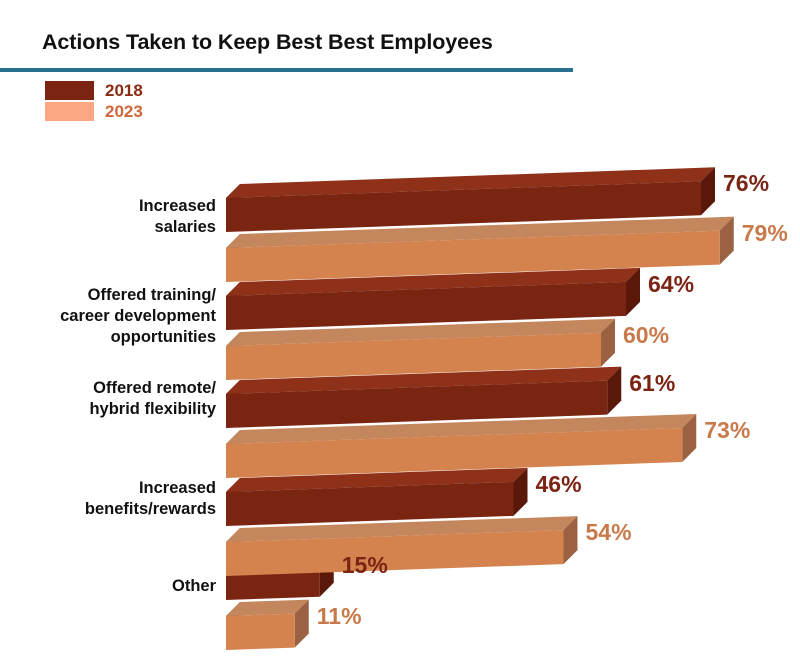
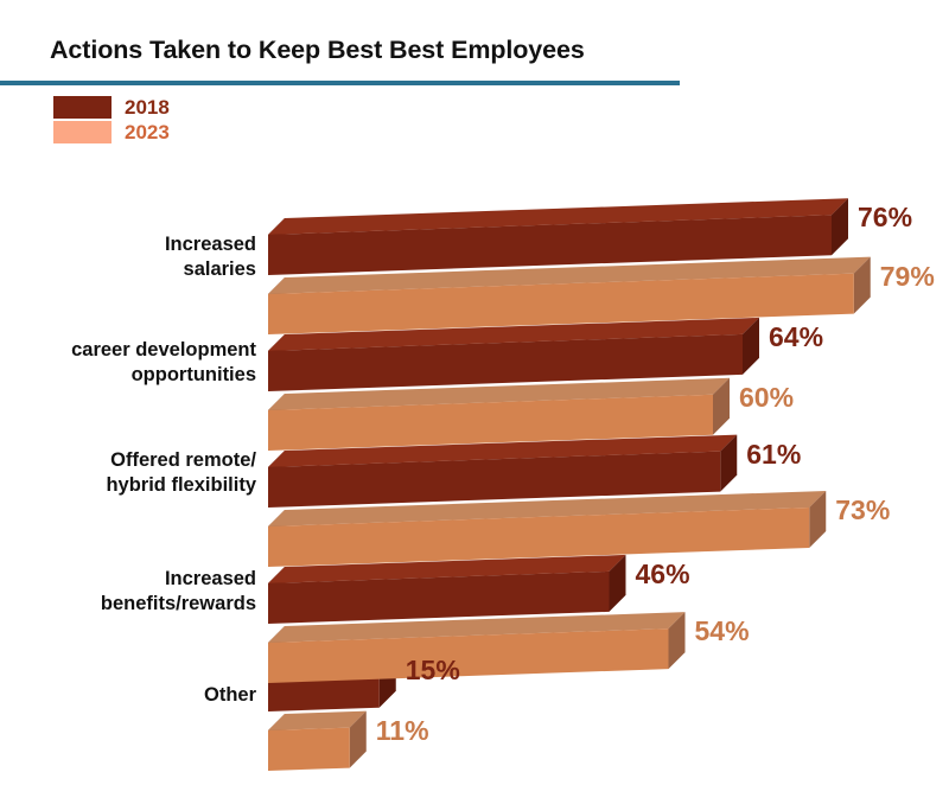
  Actions Taken to Keep Best Best Employees
  2018
  2023
  Increased
  salaries
- Offered training/
  career development
  opportunities
  Offered remote/
  hybrid flexibility
  Increased
  benefits/rewards
  Other
  76%
  79%
  64%
  60%
  61%
  73%
  46%
  54%
  15%
  11%
